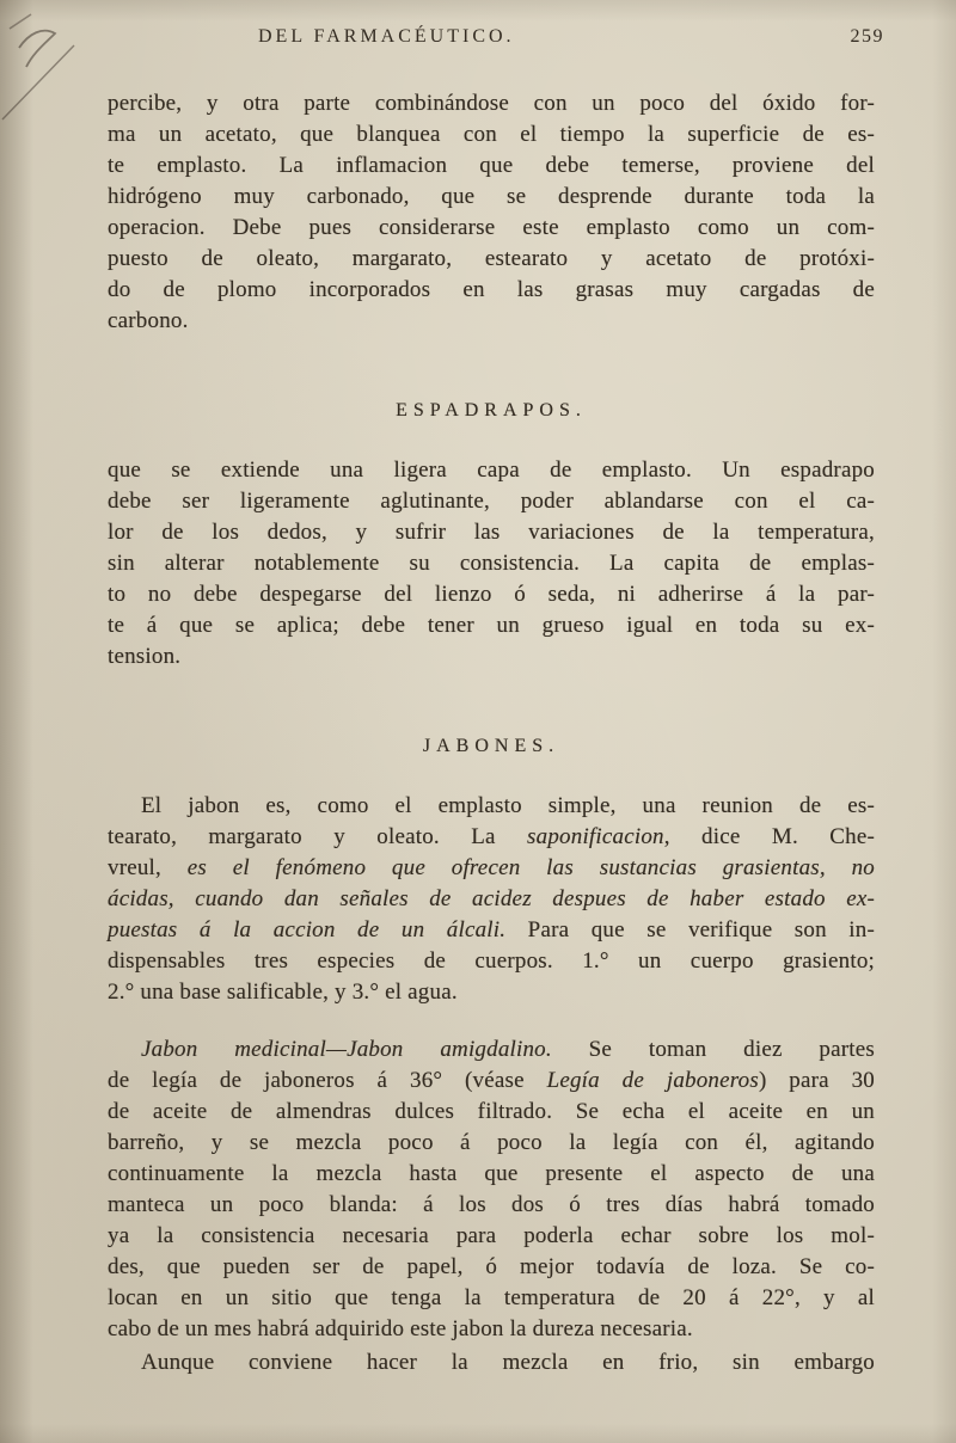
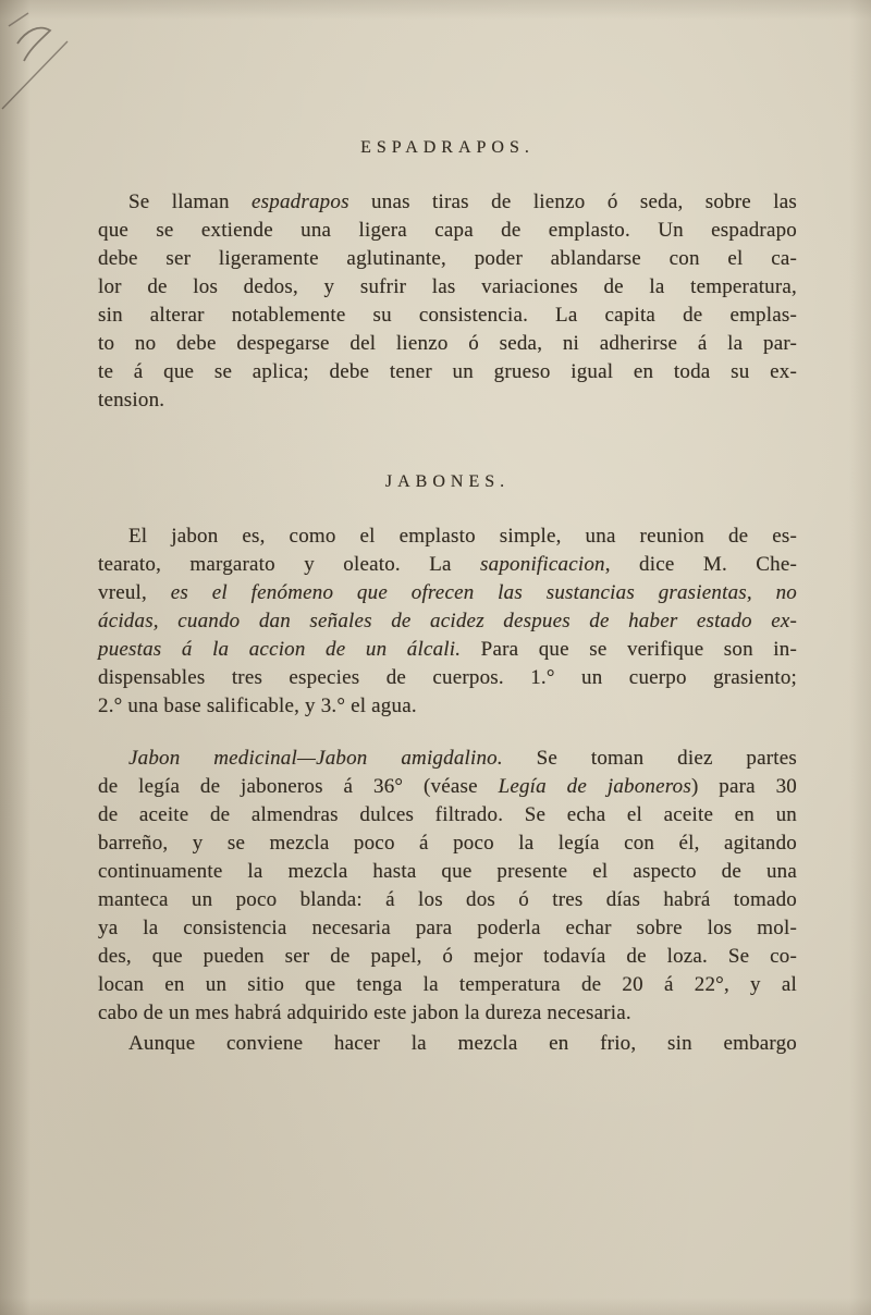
- DEL FARMACÉUTICO.
- 259
- percibe, y otra parte combinándose con un poco del óxido for-
- ma un acetato, que blanquea con el tiempo la superficie de es-
- te emplasto. La inflamacion que debe temerse, proviene del
- hidrógeno muy carbonado, que se desprende durante toda la
- operacion. Debe pues considerarse este emplasto como un com-
- puesto de oleato, margarato, estearato y acetato de protóxi-
- do de plomo incorporados en las grasas muy cargadas de
- carbono.
  ESPADRAPOS.
+ Se llaman espadrapos unas tiras de lienzo ó seda, sobre las
  que se extiende una ligera capa de emplasto. Un espadrapo
  debe ser ligeramente aglutinante, poder ablandarse con el ca-
  lor de los dedos, y sufrir las variaciones de la temperatura,
  sin alterar notablemente su consistencia. La capita de emplas-
  to no debe despegarse del lienzo ó seda, ni adherirse á la par-
  te á que se aplica; debe tener un grueso igual en toda su ex-
  tension.
  JABONES.
  El jabon es, como el emplasto simple, una reunion de es-
  tearato, margarato y oleato. La saponificacion, dice M. Che-
  vreul, es el fenómeno que ofrecen las sustancias grasientas, no
  ácidas, cuando dan señales de acidez despues de haber estado ex-
  puestas á la accion de un álcali. Para que se verifique son in-
  dispensables tres especies de cuerpos. 1.° un cuerpo grasiento;
  2.° una base salificable, y 3.° el agua.
  Jabon medicinal—Jabon amigdalino. Se toman diez partes
  de legía de jaboneros á 36° (véase Legía de jaboneros) para 30
  de aceite de almendras dulces filtrado. Se echa el aceite en un
  barreño, y se mezcla poco á poco la legía con él, agitando
  continuamente la mezcla hasta que presente el aspecto de una
  manteca un poco blanda: á los dos ó tres días habrá tomado
  ya la consistencia necesaria para poderla echar sobre los mol-
  des, que pueden ser de papel, ó mejor todavía de loza. Se co-
  locan en un sitio que tenga la temperatura de 20 á 22°, y al
  cabo de un mes habrá adquirido este jabon la dureza necesaria.
  Aunque conviene hacer la mezcla en frio, sin embargo
